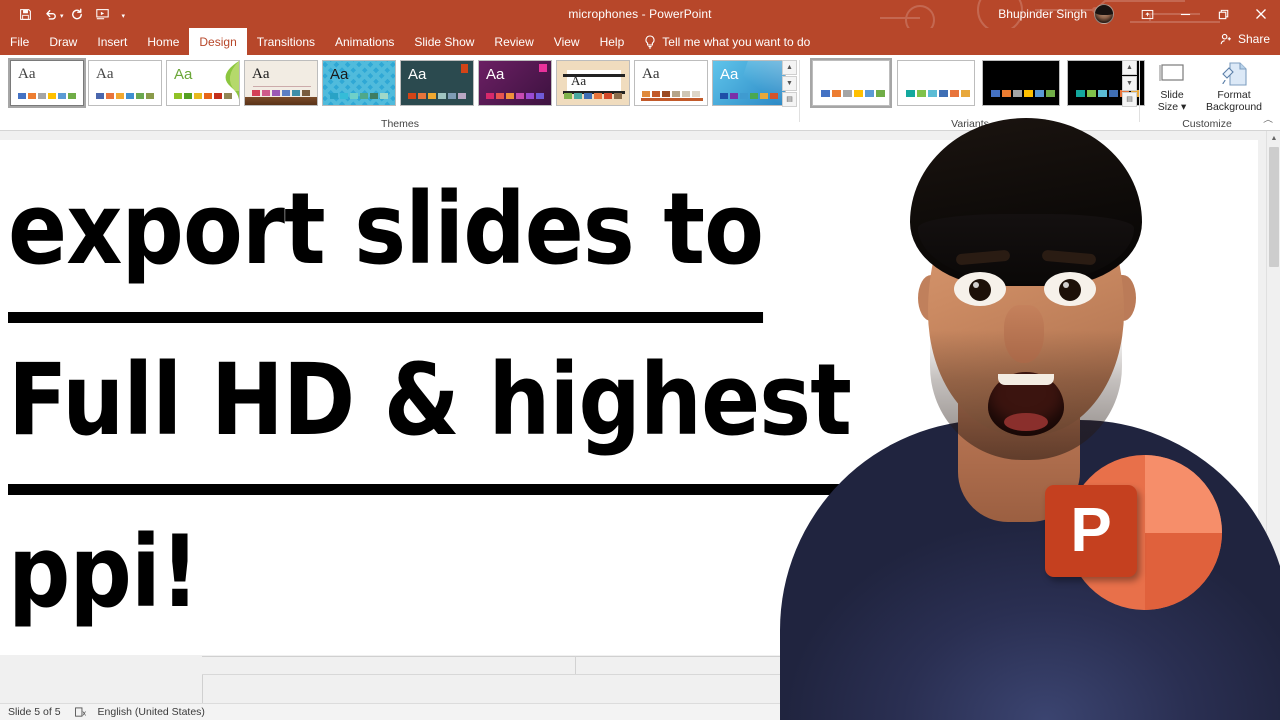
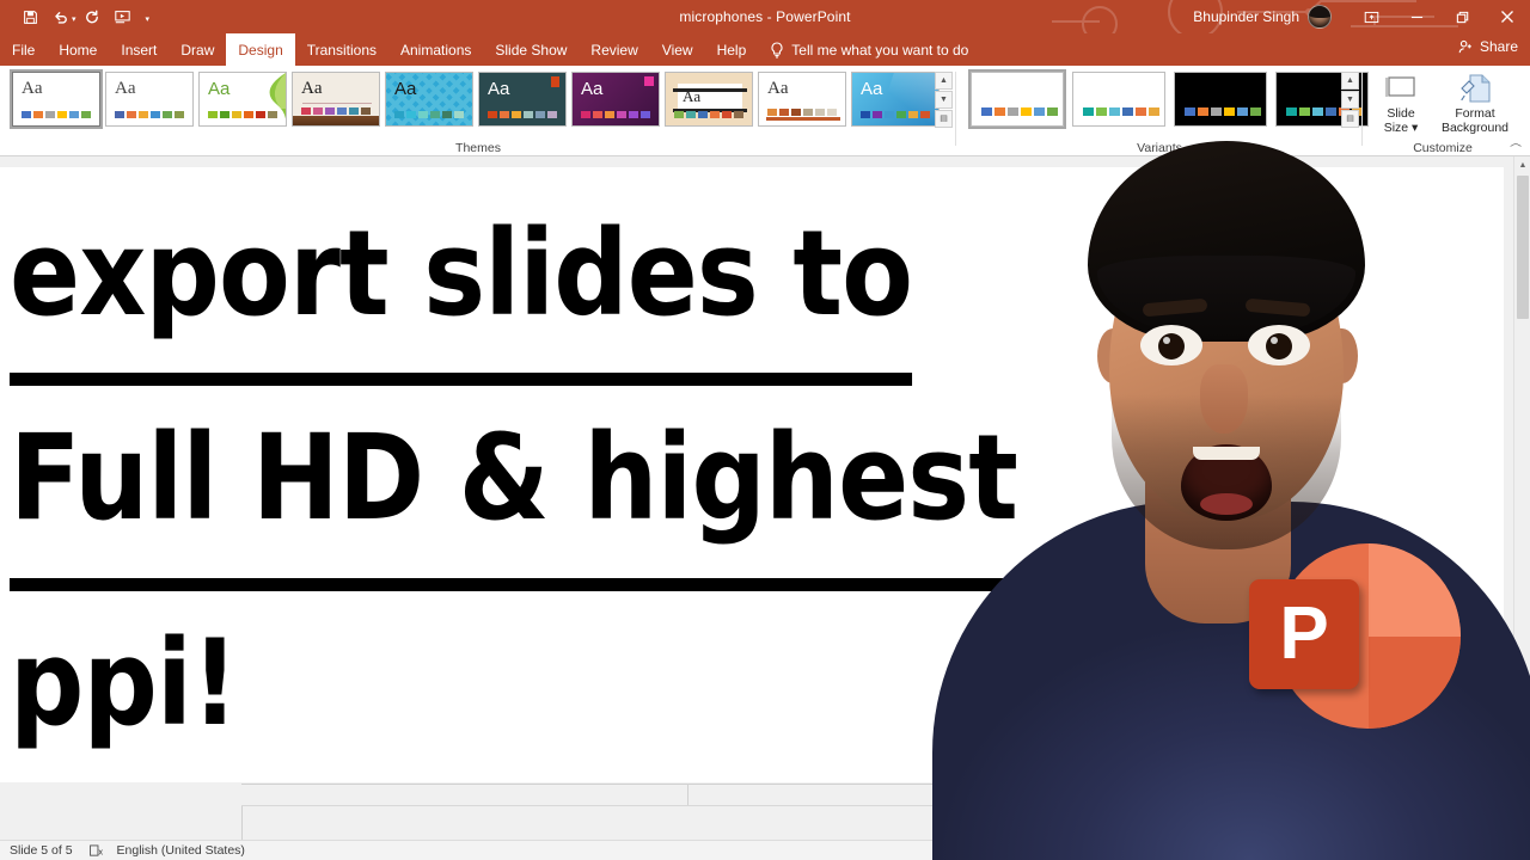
  microphones - PowerPoint
  Bhupinder Singh
  File
- Draw
+ Home
  Insert
- Home
+ Draw
  Design
  Transitions
  Animations
  Slide Show
  Review
  View
  Help
  Tell me what you want to do
  Share
  Aa
  Aa
  Aa
  Aa
  Aa
  Aa
  Aa
  Aa
  Aa
  Aa
  Themes
  Variant
  Slide
  Size ▾
  Format
  Background
  Customize
  ︿
  export slides to
  Full HD & highest
  ppi!
  Slide 5 of 5
  x
  English (United States)
  P
